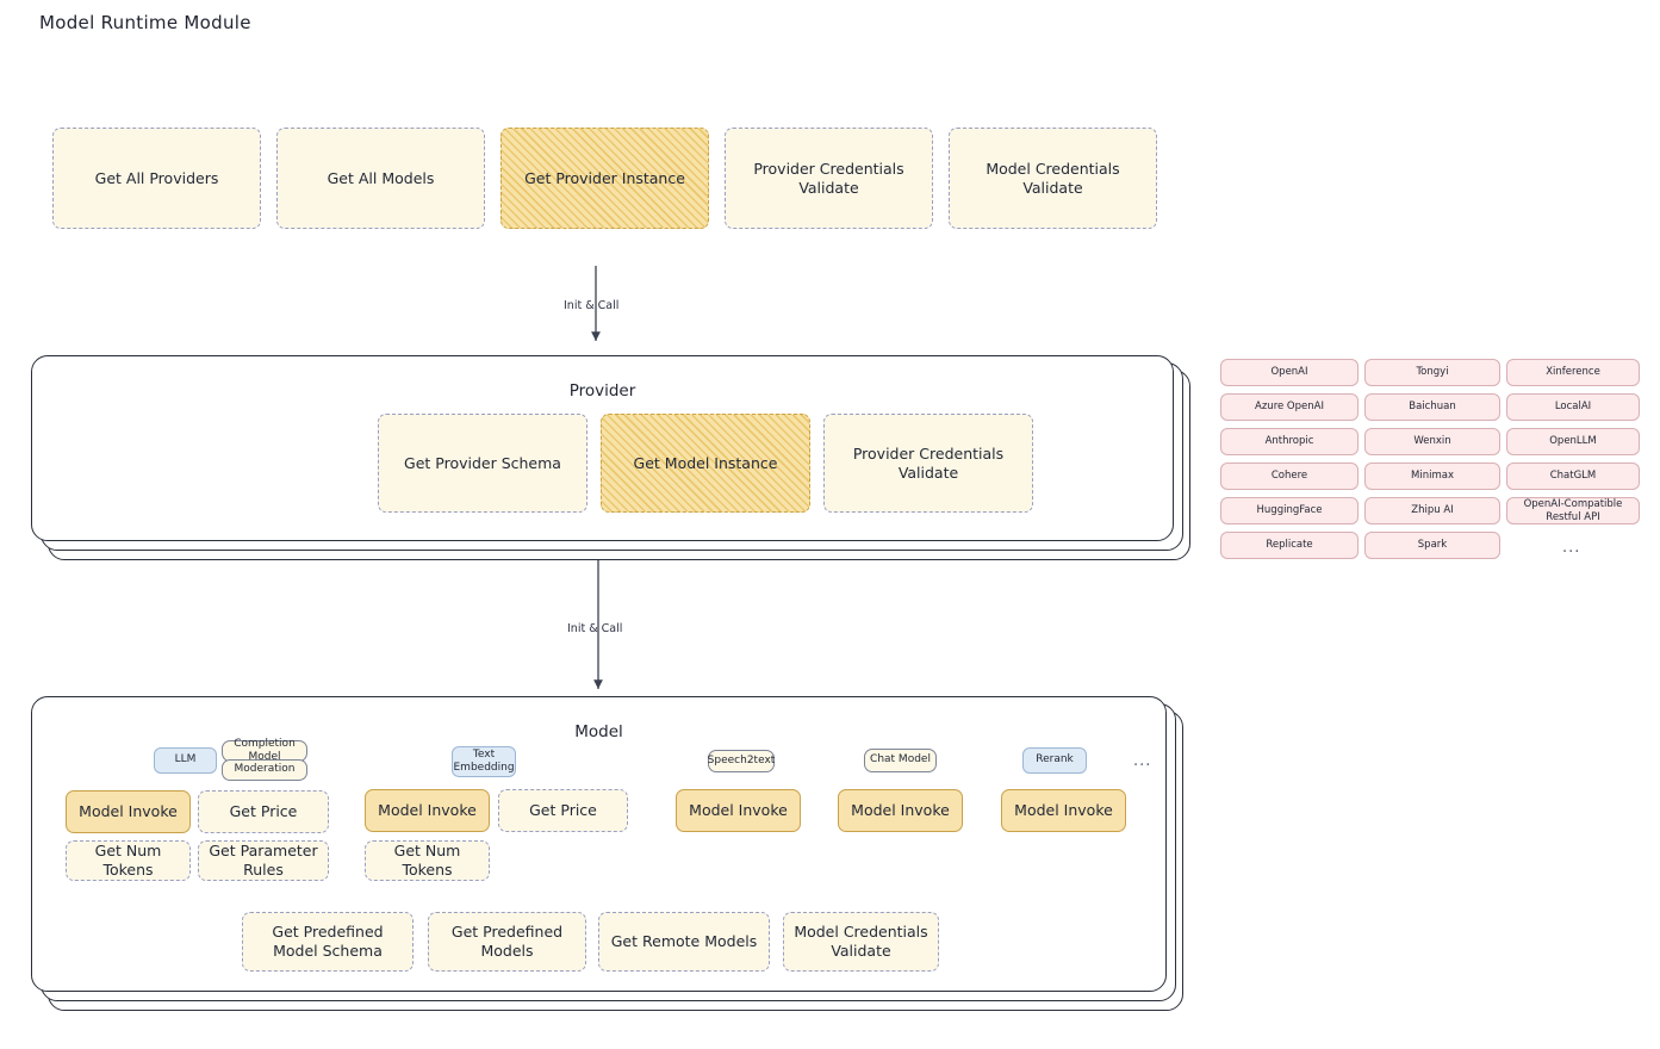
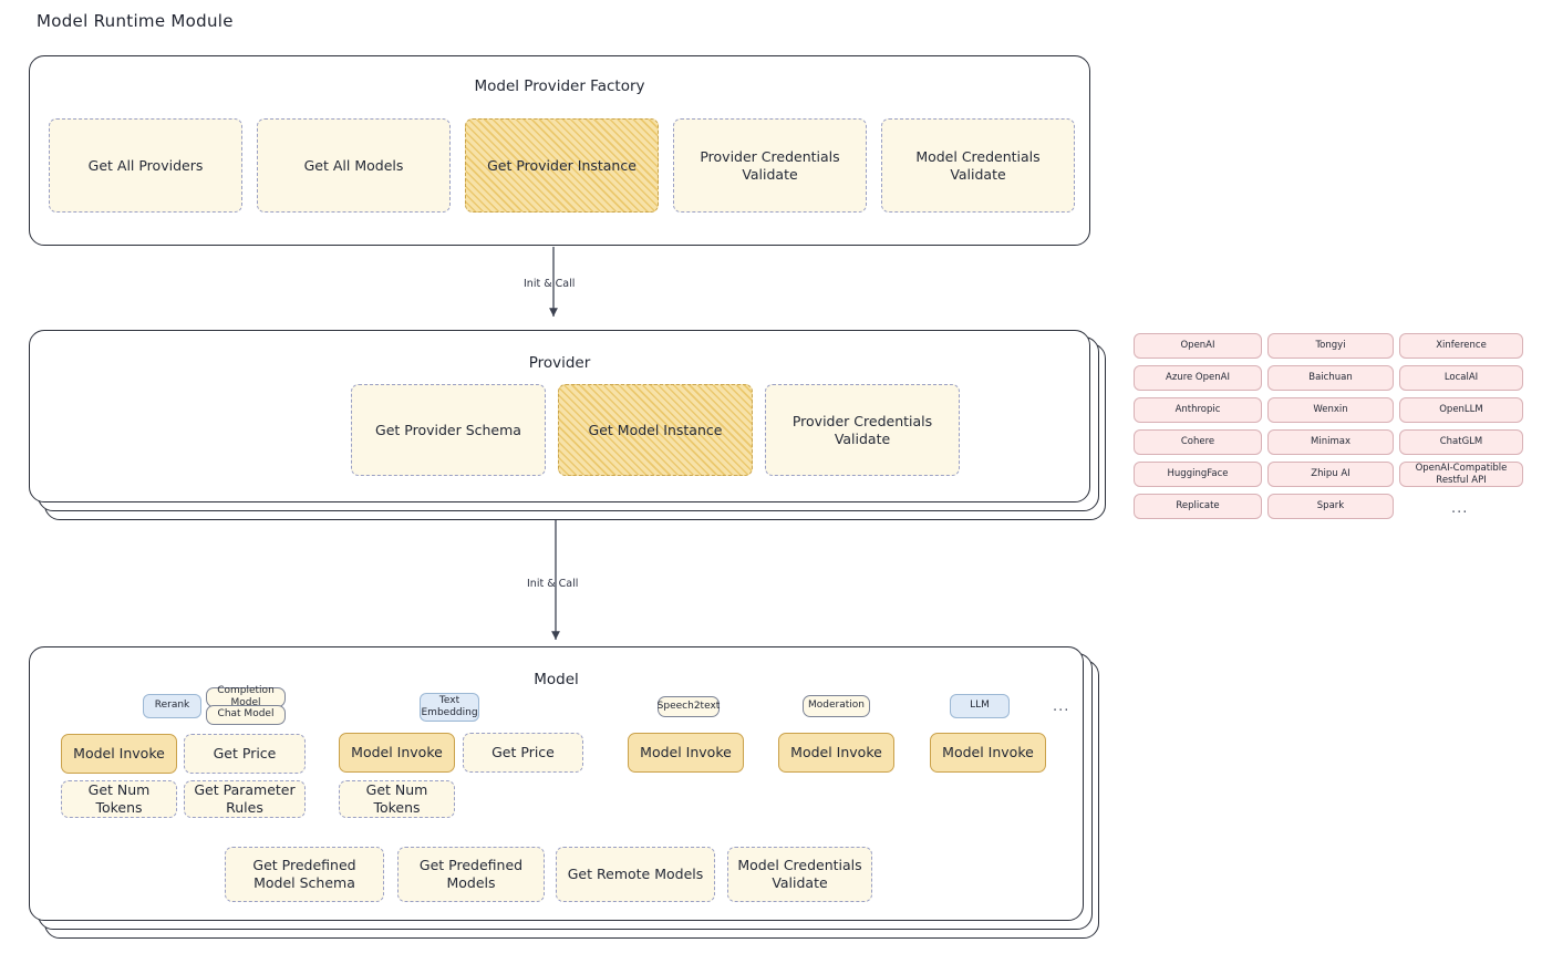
  Model Runtime Module
+ Model Provider Factory
  Get All Providers
  Get All Models
  Get Provider Instance
  Provider Credentials Validate
  Model Credentials Validate
  Init & Call
  Provider
  Get Provider Schema
  Get Model Instance
  Provider Credentials Validate
  OpenAI
  Azure OpenAI
  Anthropic
  Cohere
  HuggingFace
  Replicate
  Tongyi
  Baichuan
  Wenxin
  Minimax
  Zhipu AI
  Spark
  Xinference
  LocalAI
  OpenLLM
  ChatGLM
  OpenAI-Compatible Restful API
  ...
  Init & Call
  Model
- LLM
+ Rerank
  Completion Model
- Moderation
+ Chat Model
  Text Embedding
  Speech2text
- Chat Model
+ Moderation
- Rerank
+ LLM
  ...
  Model Invoke
  Get Price
  Model Invoke
  Get Price
  Model Invoke
  Model Invoke
  Model Invoke
  Get Num Tokens
  Get Parameter Rules
  Get Num Tokens
  Get Predefined Model Schema
  Get Predefined Models
  Get Remote Models
  Model Credentials Validate
